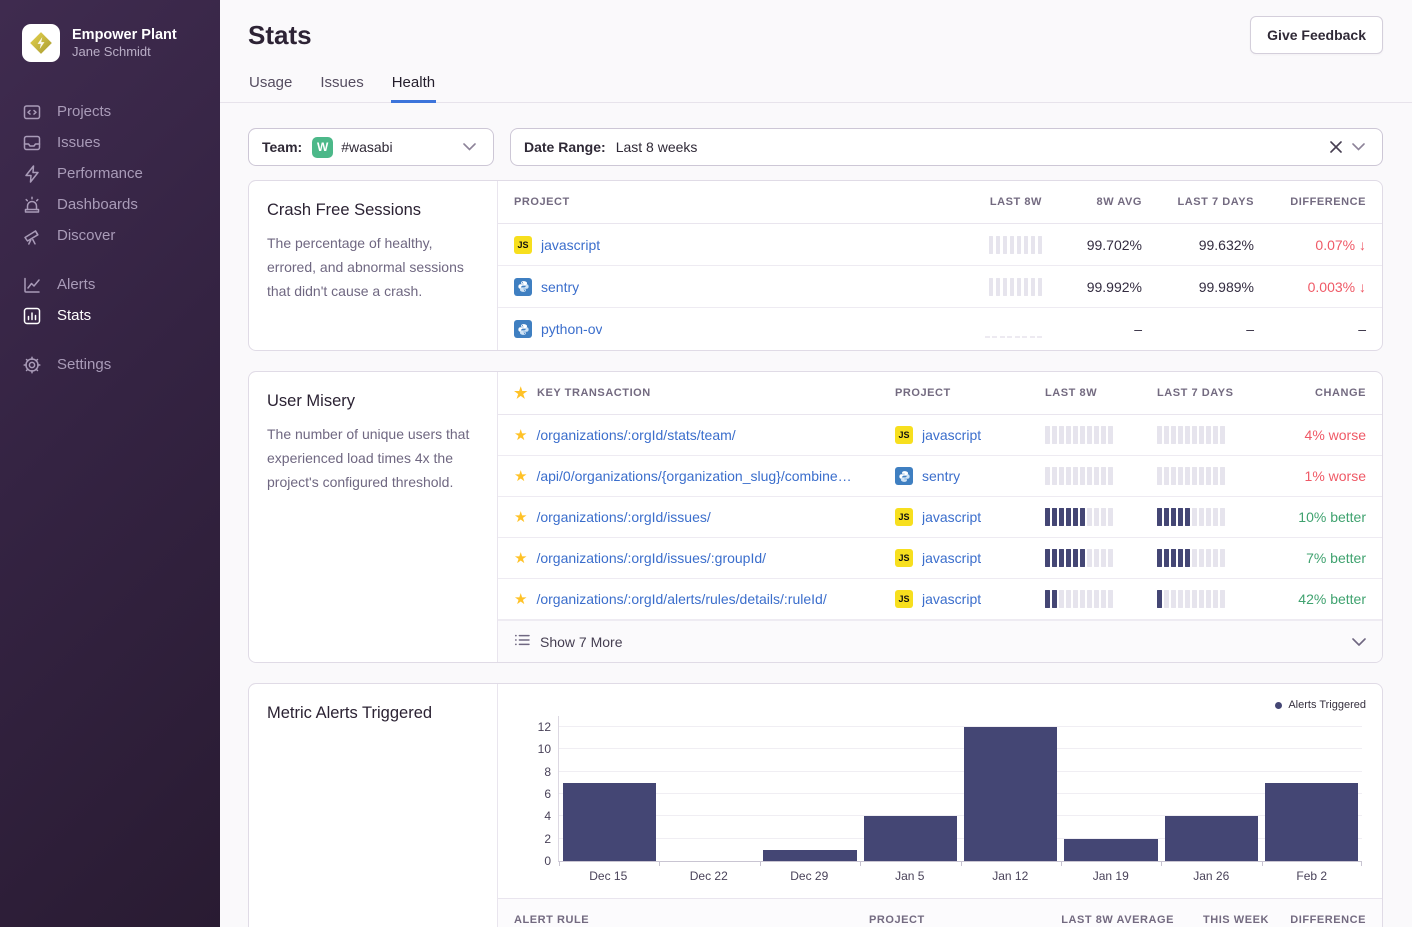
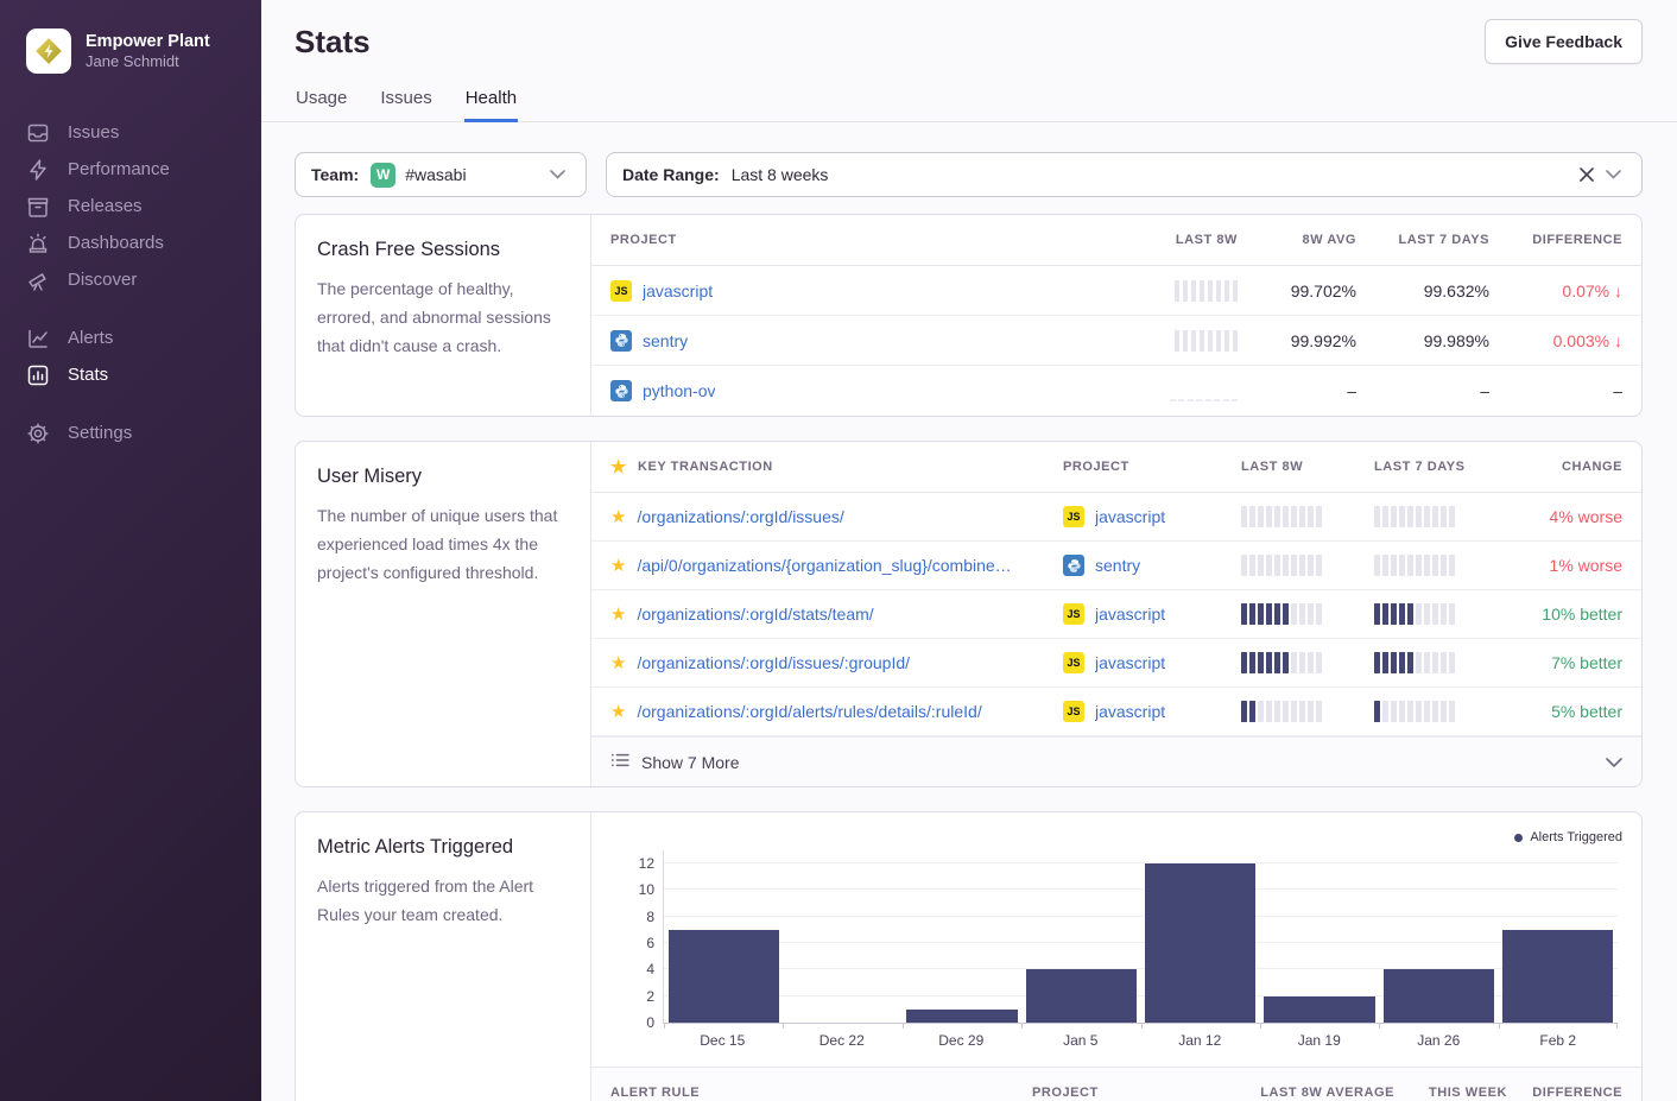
  Empower Plant
  Jane Schmidt
- Projects
  Issues
  Performance
+ Releases
  Dashboards
  Discover
  Alerts
  Stats
  Settings
  Stats
  Give Feedback
  Usage
  Issues
  Health
  Team:
  W
  #wasabi
  Date Range:
  Last 8 weeks
  Crash Free Sessions
  The percentage of healthy, errored, and abnormal sessions that didn't cause a crash.
  PROJECT
  LAST 8W
  8W AVG
  LAST 7 DAYS
  DIFFERENCE
  JS
  javascript
  99.702%
  99.632%
  0.07% ↓
  sentry
  99.992%
  99.989%
  0.003% ↓
  python-ov
  –
  –
  –
  User Misery
  The number of unique users that experienced load times 4x the project's configured threshold.
  ★
  KEY TRANSACTION
  PROJECT
  LAST 8W
  LAST 7 DAYS
  CHANGE
  ★
- /organizations/:orgId/stats/team/
+ /organizations/:orgId/issues/
  JS
  javascript
  4% worse
  ★
  /api/0/organizations/{organization_slug}/combine…
  sentry
  1% worse
  ★
- /organizations/:orgId/issues/
+ /organizations/:orgId/stats/team/
  JS
  javascript
  10% better
  ★
  /organizations/:orgId/issues/:groupId/
  JS
  javascript
  7% better
  ★
  /organizations/:orgId/alerts/rules/details/:ruleId/
  JS
  javascript
- 42% better
+ 5% better
  Show 7 More
  Metric Alerts Triggered
+ Alerts triggered from the Alert Rules your team created.
  Alerts Triggered
  0
  2
  4
  6
  8
  10
  12
  Dec 15
  Dec 22
  Dec 29
  Jan 5
  Jan 12
  Jan 19
  Jan 26
  Feb 2
  ALERT RULE
  PROJECT
  LAST 8W AVERAGE
  THIS WEEK
  DIFFERENCE
